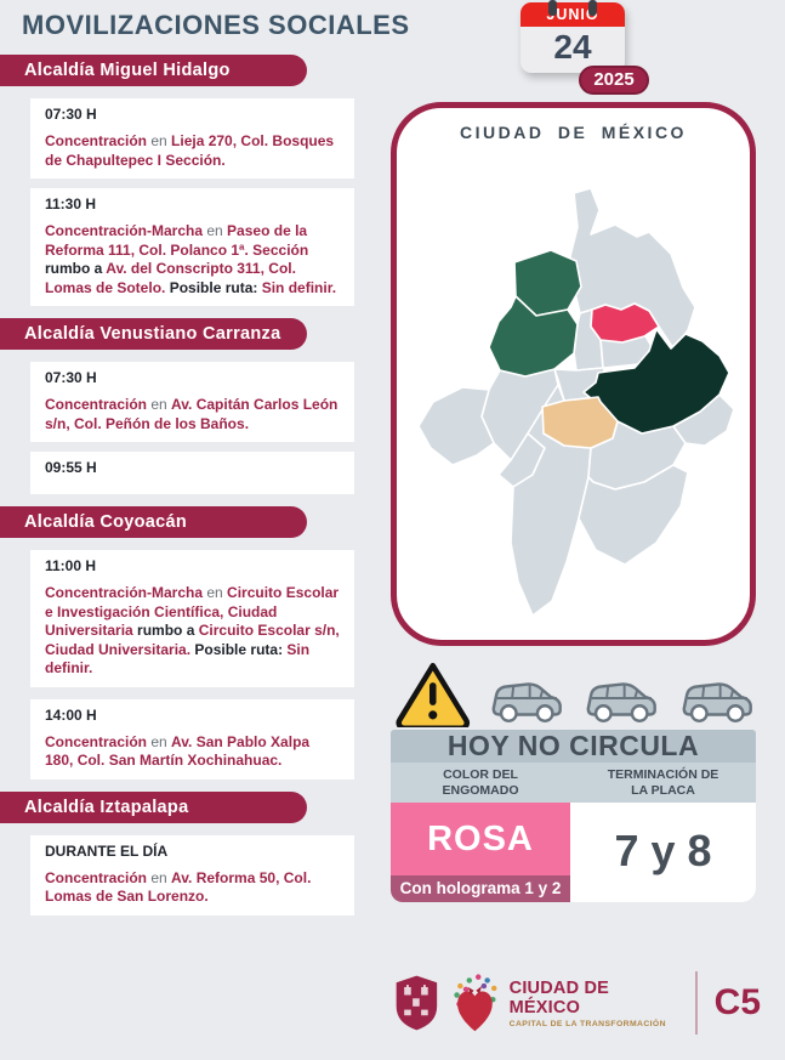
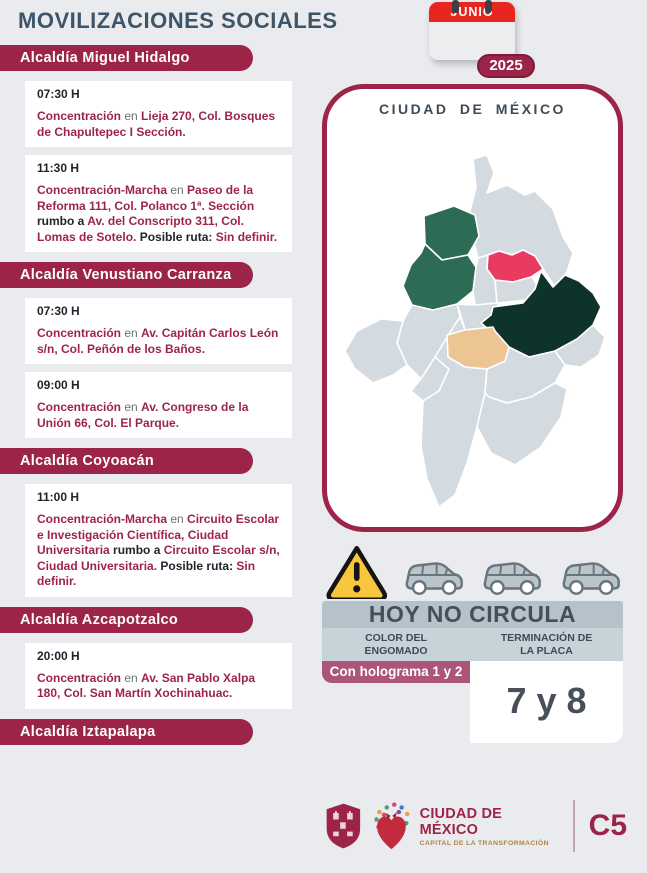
  MOVILIZACIONES SOCIALES
- 24
  2025
  Alcaldía Miguel Hidalgo
  07:30 H
  Concentración en Lieja 270, Col. Bosques de Chapultepec I Sección.
  11:30 H
  Concentración-Marcha en Paseo de la Reforma 111, Col. Polanco 1ª. Sección rumbo a Av. del Conscripto 311, Col. Lomas de Sotelo. Posible ruta: Sin definir.
  Alcaldía Venustiano Carranza
  07:30 H
  Concentración en Av. Capitán Carlos León s/n, Col. Peñón de los Baños.
- 09:55 H
+ 09:00 H
+ Concentración en Av. Congreso de la Unión 66, Col. El Parque.
  Alcaldía Coyoacán
  11:00 H
  Concentración-Marcha en Circuito Escolar e Investigación Científica, Ciudad Universitaria rumbo a Circuito Escolar s/n, Ciudad Universitaria. Posible ruta: Sin definir.
+ Alcaldía Azcapotzalco
- 14:00 H
+ 20:00 H
  Concentración en Av. San Pablo Xalpa 180, Col. San Martín Xochinahuac.
  Alcaldía Iztapalapa
- DURANTE EL DÍA
- Concentración en Av. Reforma 50, Col. Lomas de San Lorenzo.
  CIUDAD DE MÉXICO
  HOY NO CIRCULA
  COLOR DEL
  ENGOMADO
  TERMINACIÓN DE
  LA PLACA
- ROSA
  Con holograma 1 y 2
  7 y 8
  CIUDAD DE MÉXICO
  C5
